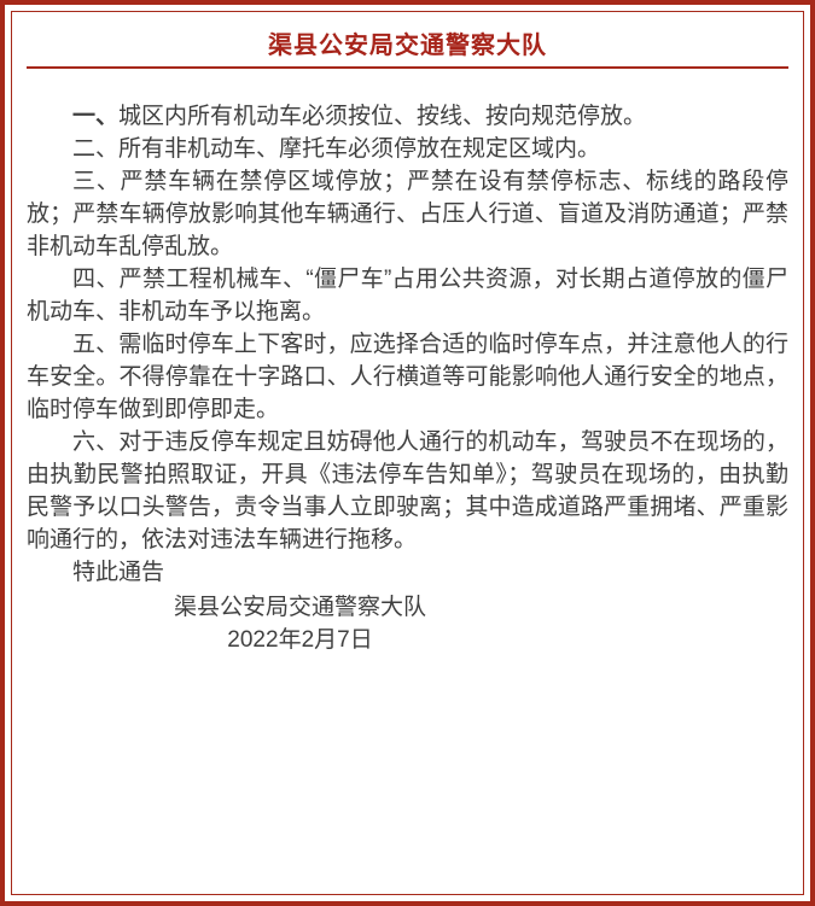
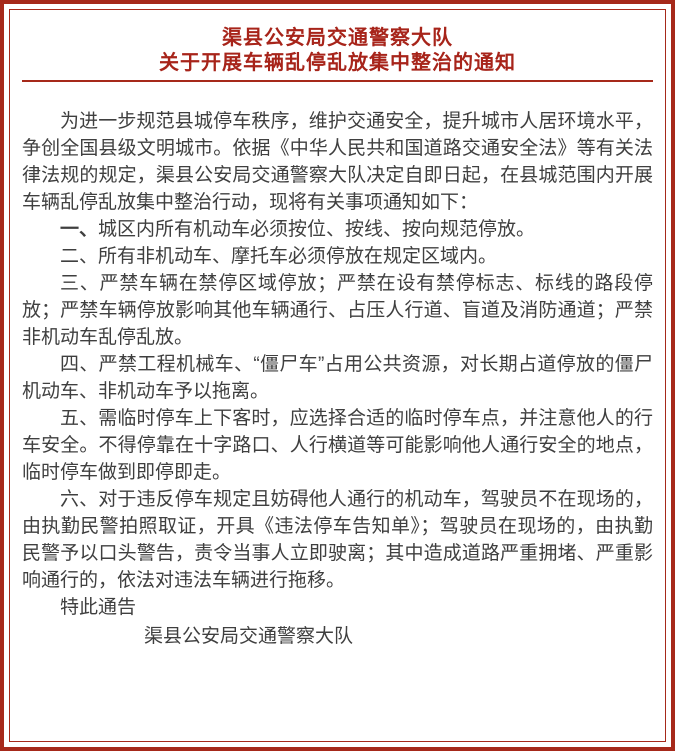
  渠县公安局交通警察大队
+ 关于开展车辆乱停乱放集中整治的通知
+ 为进一步规范县城停车秩序，维护交通安全，提升城市人居环境水平，争创全国县级文明城市。依据《中华人民共和国道路交通安全法》等有关法律法规的规定，渠县公安局交通警察大队决定自即日起，在县城范围内开展车辆乱停乱放集中整治行动，现将有关事项通知如下：
  一、城区内所有机动车必须按位、按线、按向规范停放。
  二、所有非机动车、摩托车必须停放在规定区域内。
  三、严禁车辆在禁停区域停放；严禁在设有禁停标志、标线的路段停放；严禁车辆停放影响其他车辆通行、占压人行道、盲道及消防通道；严禁非机动车乱停乱放。
  四、严禁工程机械车、“僵尸车”占用公共资源，对长期占道停放的僵尸机动车、非机动车予以拖离。
  五、需临时停车上下客时，应选择合适的临时停车点，并注意他人的行车安全。不得停靠在十字路口、人行横道等可能影响他人通行安全的地点，临时停车做到即停即走。
  六、对于违反停车规定且妨碍他人通行的机动车，驾驶员不在现场的，由执勤民警拍照取证，开具《违法停车告知单》；驾驶员在现场的，由执勤民警予以口头警告，责令当事人立即驶离；其中造成道路严重拥堵、严重影响通行的，依法对违法车辆进行拖移。
  特此通告
  渠县公安局交通警察大队
- 2022年2月7日
